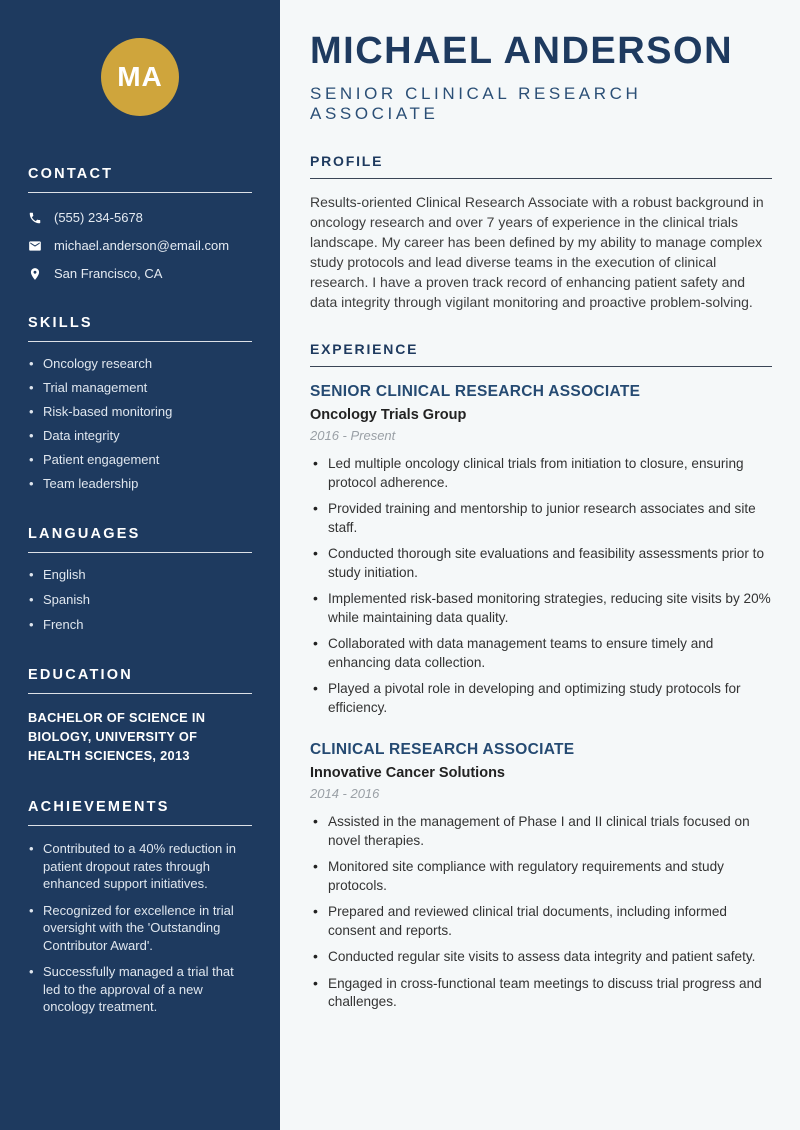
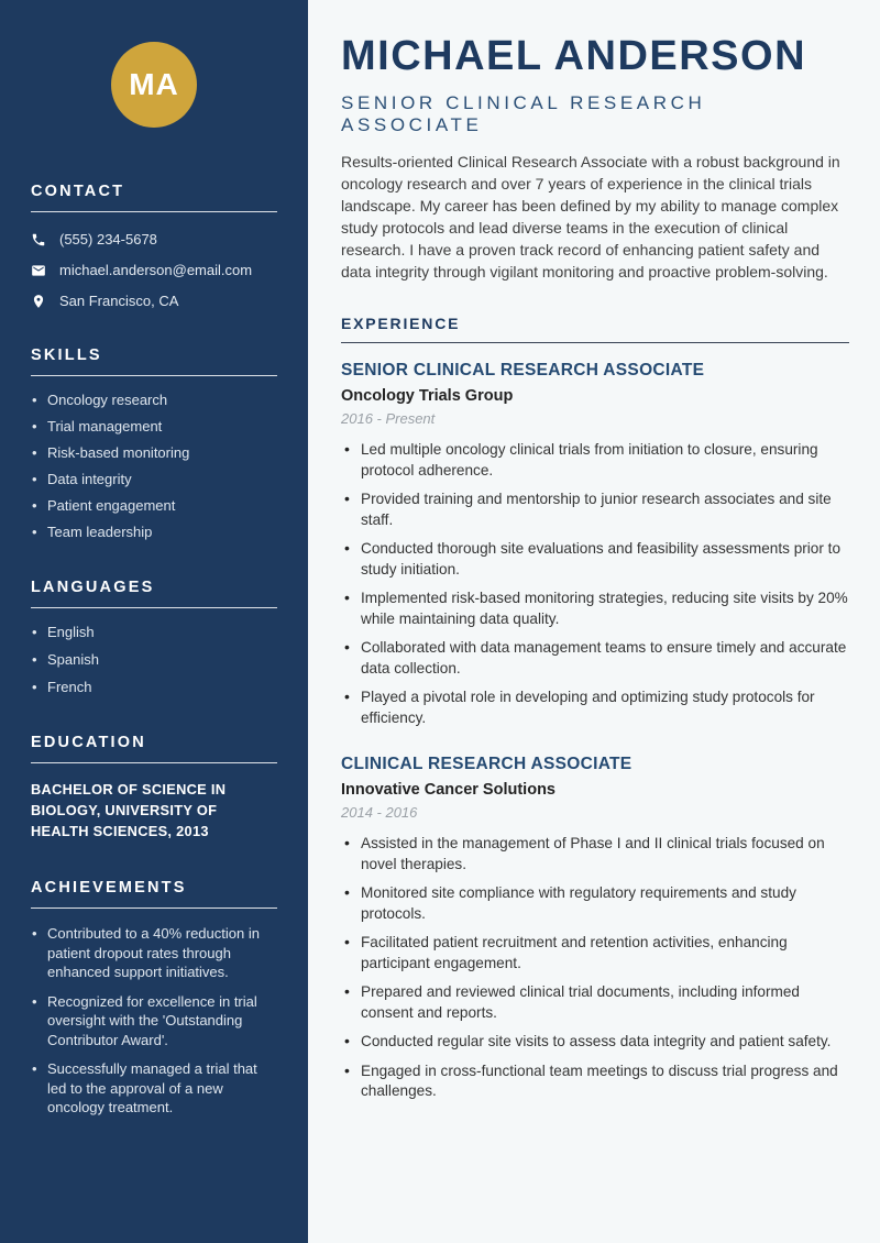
  MA
  CONTACT
  (555) 234-5678
  michael.anderson@email.com
  San Francisco, CA
  SKILLS
  Oncology research
  Trial management
  Risk-based monitoring
  Data integrity
  Patient engagement
  Team leadership
  LANGUAGES
  English
  Spanish
  French
  EDUCATION
  BACHELOR OF SCIENCE IN BIOLOGY, UNIVERSITY OF HEALTH SCIENCES, 2013
  ACHIEVEMENTS
  Contributed to a 40% reduction in patient dropout rates through enhanced support initiatives.
  Recognized for excellence in trial oversight with the 'Outstanding Contributor Award'.
  Successfully managed a trial that led to the approval of a new oncology treatment.
  MICHAEL ANDERSON
  SENIOR CLINICAL RESEARCH ASSOCIATE
- PROFILE
  Results-oriented Clinical Research Associate with a robust background in oncology research and over 7 years of experience in the clinical trials landscape. My career has been defined by my ability to manage complex study protocols and lead diverse teams in the execution of clinical research. I have a proven track record of enhancing patient safety and data integrity through vigilant monitoring and proactive problem-solving.
  EXPERIENCE
  SENIOR CLINICAL RESEARCH ASSOCIATE
  Oncology Trials Group
  2016 - Present
  Led multiple oncology clinical trials from initiation to closure, ensuring protocol adherence.
  Provided training and mentorship to junior research associates and site staff.
  Conducted thorough site evaluations and feasibility assessments prior to study initiation.
  Implemented risk-based monitoring strategies, reducing site visits by 20% while maintaining data quality.
- Collaborated with data management teams to ensure timely and enhancing data collection.
+ Collaborated with data management teams to ensure timely and accurate data collection.
  Played a pivotal role in developing and optimizing study protocols for efficiency.
  CLINICAL RESEARCH ASSOCIATE
  Innovative Cancer Solutions
  2014 - 2016
  Assisted in the management of Phase I and II clinical trials focused on novel therapies.
  Monitored site compliance with regulatory requirements and study protocols.
+ Facilitated patient recruitment and retention activities, enhancing participant engagement.
  Prepared and reviewed clinical trial documents, including informed consent and reports.
  Conducted regular site visits to assess data integrity and patient safety.
  Engaged in cross-functional team meetings to discuss trial progress and challenges.
